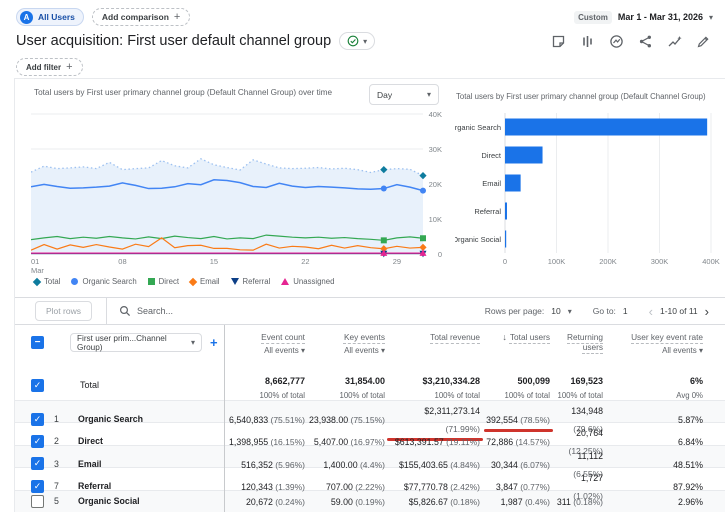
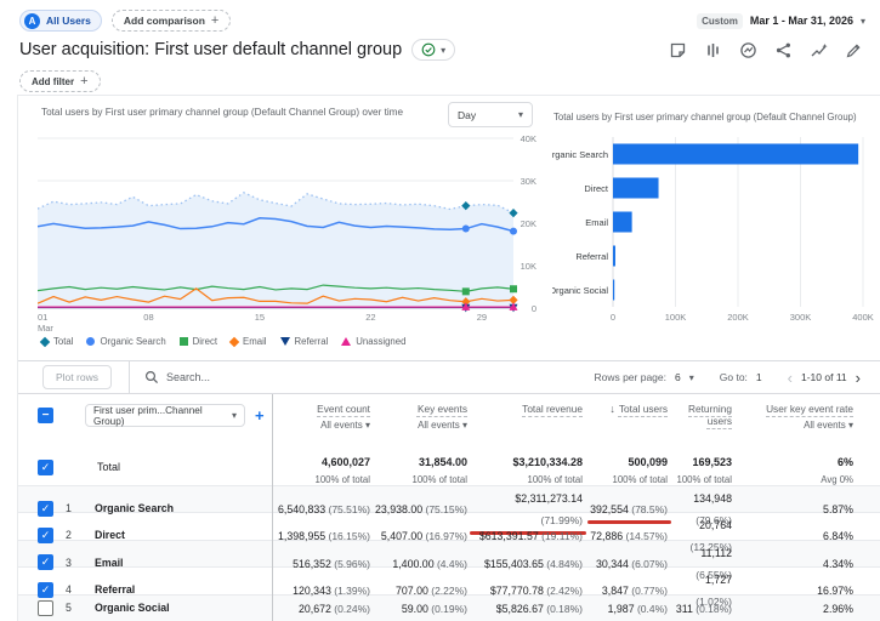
  A
  All Users
  Add comparison
  +
  Custom
  Mar 1 - Mar 31, 2026
  ▾
  User acquisition: First user default channel group
  ▾
  Add filter
  +
  Total users by First user primary channel group (Default Channel Group) over time
  Day
  ▾
  0
  10K
  20K
  30K
  40K
  01
  Mar
  08
  15
  22
  29
  Total
  Organic Search
  Direct
  Email
  Referral
  Unassigned
  Total users by First user primary channel group (Default Channel Group)
  0
  100K
  200K
  300K
  400K
  rganic Search
  Direct
  Email
  Referral
  Organic Social
  Plot rows
  Search...
  Rows per page:
- 10
+ 6
  ▾
  Go to:
  1
  ‹
  1-10 of 11
  ›
  First user prim...Channel Group)
  ▾
  +
  Event count
  All events ▾
  Key events
  All events ▾
  Total revenue
  ↓ Total users
  Returning users
  User key event rate
  All events ▾
  Total
- 8,662,777
+ 4,600,027
  100% of total
  31,854.00
  100% of total
  $3,210,334.28
  100% of total
  500,099
  100% of total
  169,523
  100% of total
  6%
  Avg 0%
  1
  Organic Search
  6,540,833 (75.51%)
  23,938.00 (75.15%)
  $2,311,273.14 (71.99%)
  392,554 (78.5%)
  134,948 (79.6%)
  5.87%
  2
  Direct
  1,398,955 (16.15%)
  5,407.00 (16.97%)
  $613,391.57 (19.11%)
  72,886 (14.57%)
  20,764 (12.25%)
  6.84%
  3
  Email
  516,352 (5.96%)
  1,400.00 (4.4%)
  $155,403.65 (4.84%)
  30,344 (6.07%)
  11,112 (6.55%)
- 48.51%
+ 4.34%
- 7
+ 4
  Referral
  120,343 (1.39%)
  707.00 (2.22%)
  $77,770.78 (2.42%)
  3,847 (0.77%)
  1,727 (1.02%)
- 87.92%
+ 16.97%
  5
  Organic Social
  20,672 (0.24%)
  59.00 (0.19%)
  $5,826.67 (0.18%)
  1,987 (0.4%)
  311 (0.18%)
  2.96%
